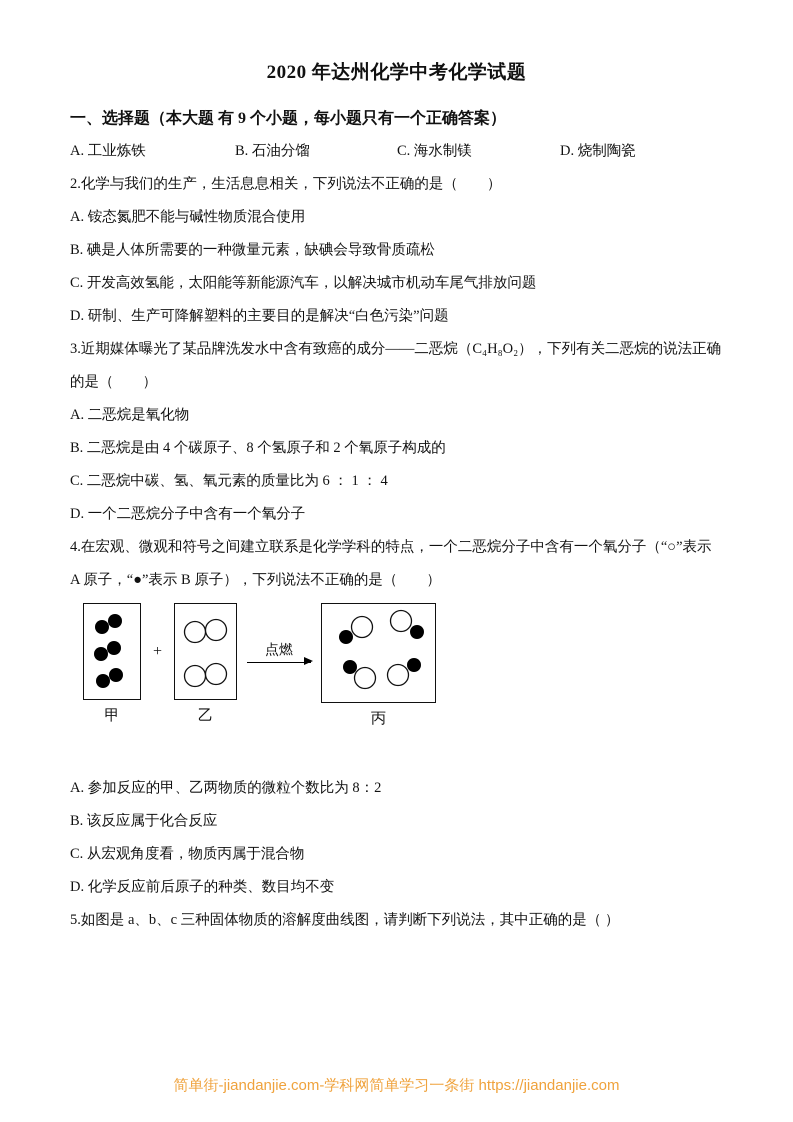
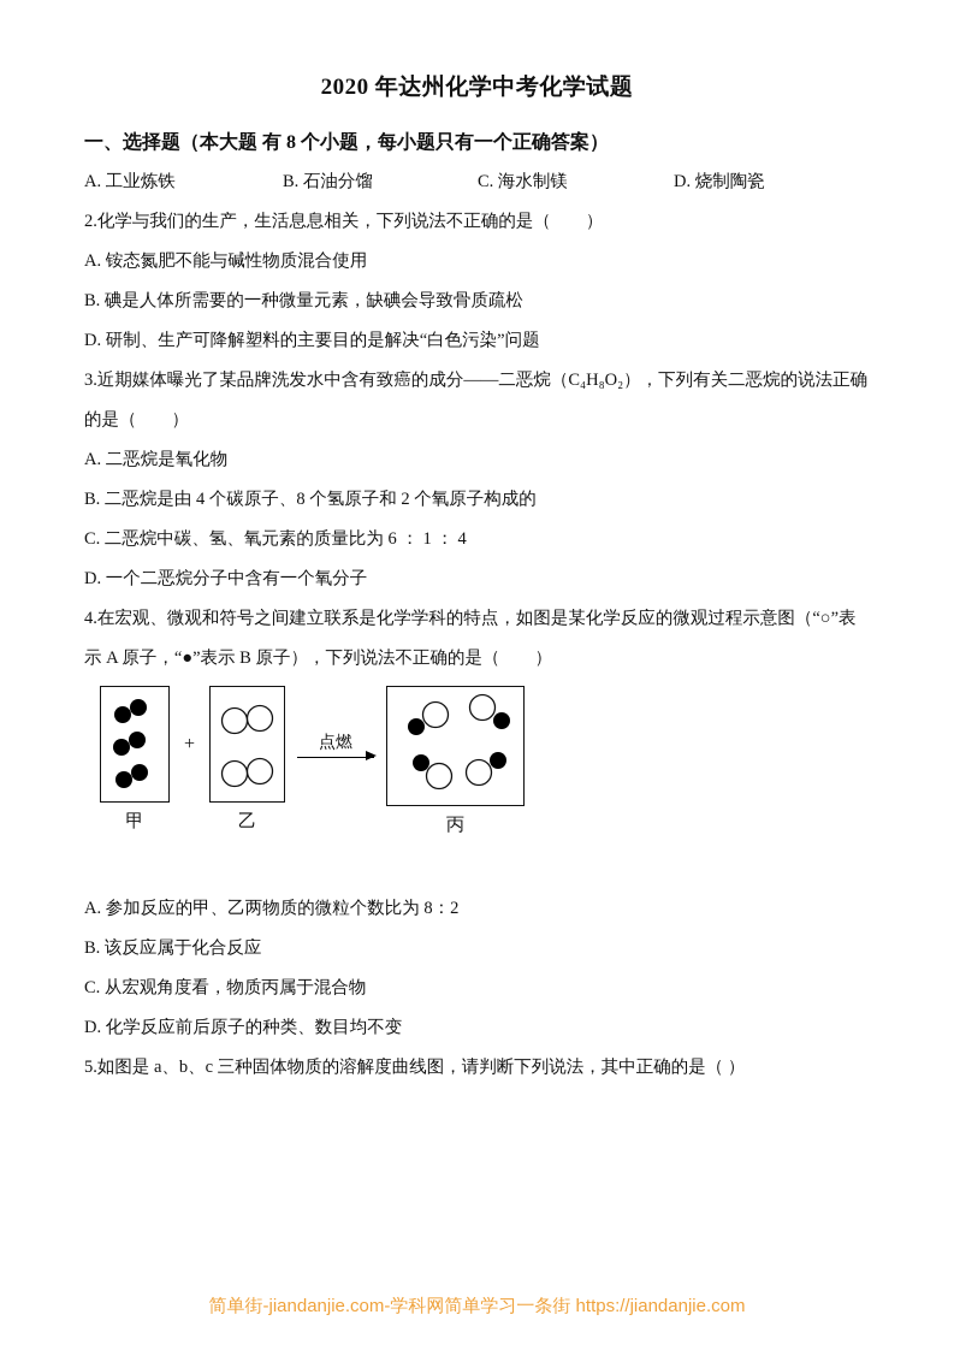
  2020 年达州化学中考化学试题
- 一、选择题（本大题 有 9 个小题，每小题只有一个正确答案）
+ 一、选择题（本大题 有 8 个小题，每小题只有一个正确答案）
  A. 工业炼铁
  B. 石油分馏
  C. 海水制镁
  D. 烧制陶瓷
  2.化学与我们的生产，生活息息相关，下列说法不正确的是（ ）
  A. 铵态氮肥不能与碱性物质混合使用
  B. 碘是人体所需要的一种微量元素，缺碘会导致骨质疏松
- C. 开发高效氢能，太阳能等新能源汽车，以解决城市机动车尾气排放问题
  D. 研制、生产可降解塑料的主要目的是解决“白色污染”问题
  3.近期媒体曝光了某品牌洗发水中含有致癌的成分——二恶烷（C₄H₈O₂），下列有关二恶烷的说法正确的是（ ）
  A. 二恶烷是氧化物
  B. 二恶烷是由 4 个碳原子、8 个氢原子和 2 个氧原子构成的
  C. 二恶烷中碳、氢、氧元素的质量比为 6 ： 1 ： 4
  D. 一个二恶烷分子中含有一个氧分子
- 4.在宏观、微观和符号之间建立联系是化学学科的特点，一个二恶烷分子中含有一个氧分子（“○”表示 A 原子，“●”表示 B 原子），下列说法不正确的是（ ）
+ 4.在宏观、微观和符号之间建立联系是化学学科的特点，如图是某化学反应的微观过程示意图（“○”表示 A 原子，“●”表示 B 原子），下列说法不正确的是（ ）
  甲
  +
  乙
  点燃
  丙
  A. 参加反应的甲、乙两物质的微粒个数比为 8：2
  B. 该反应属于化合反应
  C. 从宏观角度看，物质丙属于混合物
  D. 化学反应前后原子的种类、数目均不变
  5.如图是 a、b、c 三种固体物质的溶解度曲线图，请判断下列说法，其中正确的是（ ）
  简单街-jiandanjie.com-学科网简单学习一条街 https://jiandanjie.com
